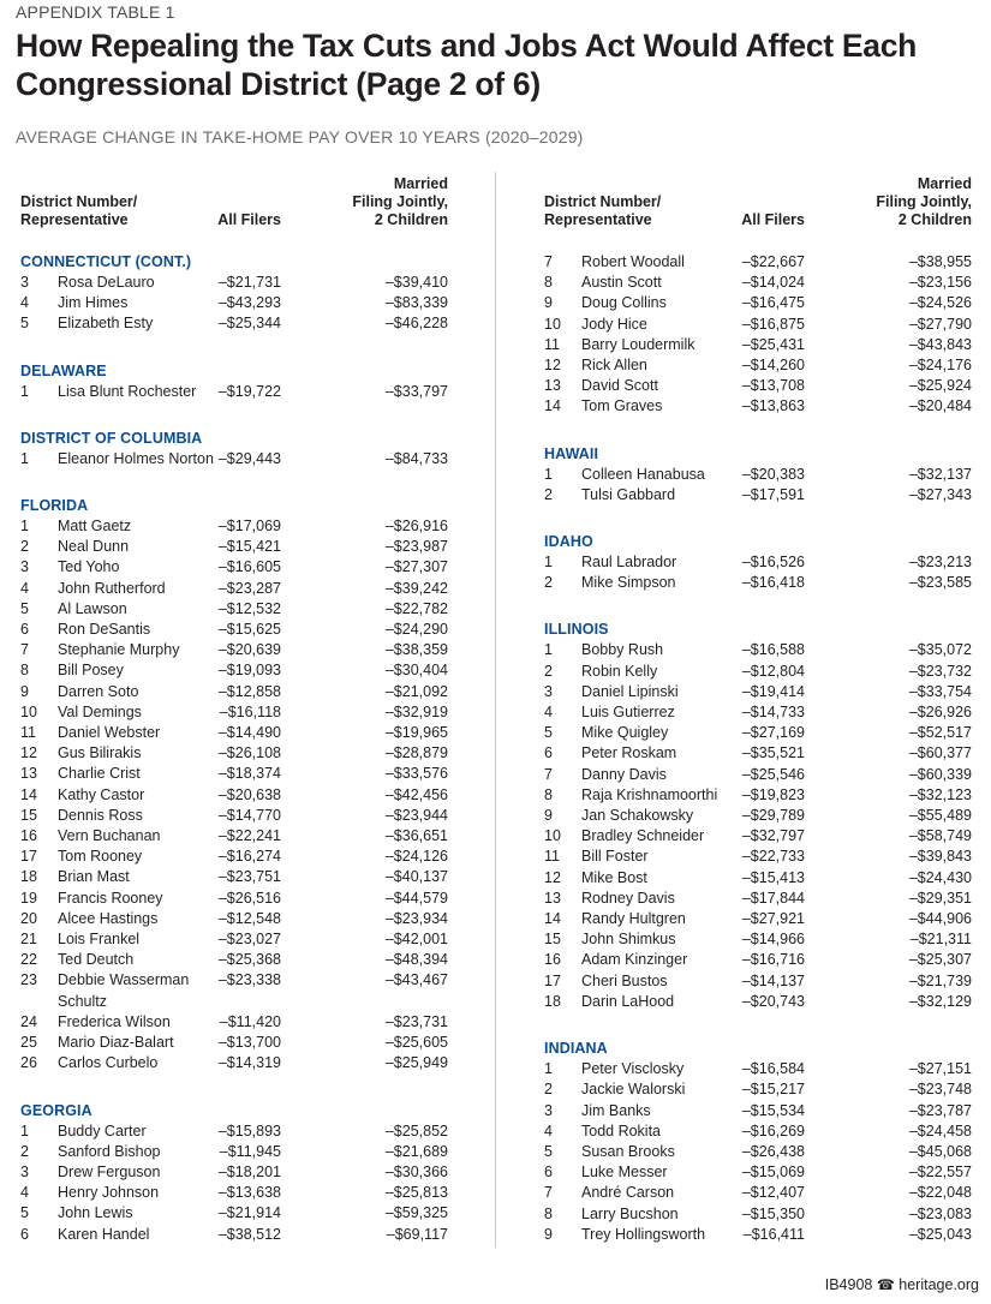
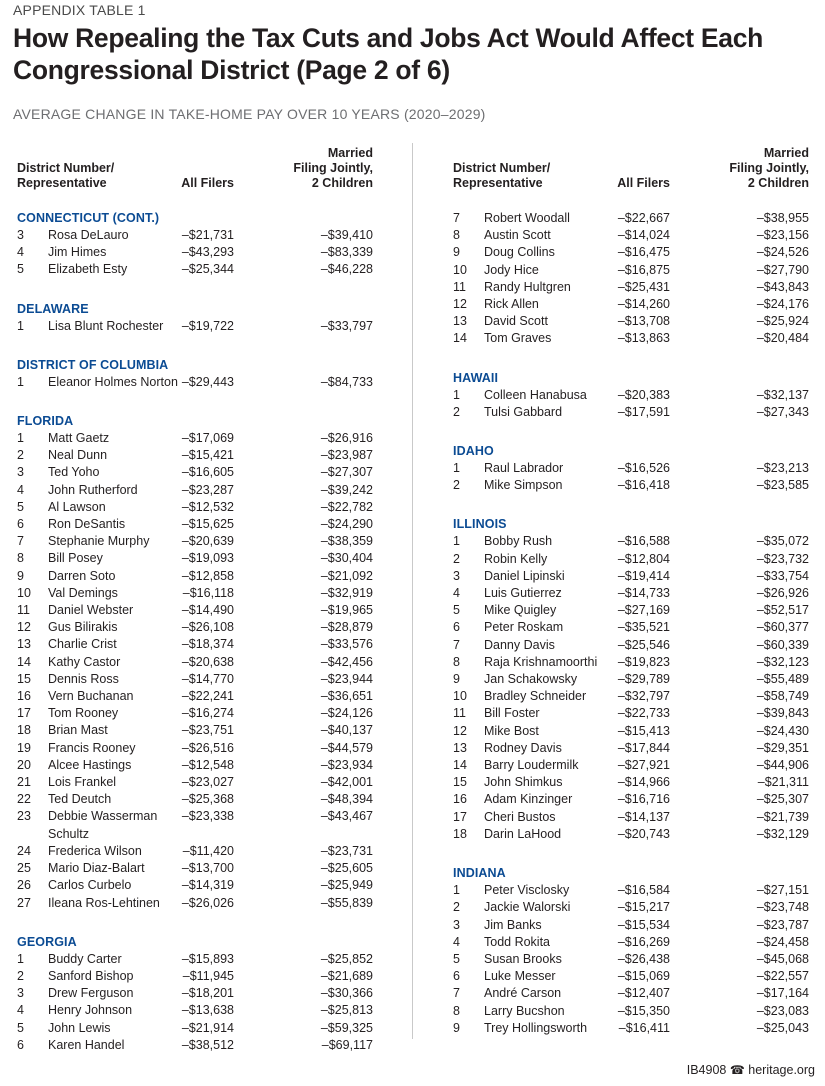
  APPENDIX TABLE 1
  How Repealing the Tax Cuts and Jobs Act Would Affect Each Congressional District (Page 2 of 6)
  AVERAGE CHANGE IN TAKE-HOME PAY OVER 10 YEARS (2020–2029)
  District Number/
  Representative
  All Filers
  Married
  Filing Jointly,
  2 Children
  CONNECTICUT (CONT.)
  3
  Rosa DeLauro
  –$21,731
  –$39,410
  4
  Jim Himes
  –$43,293
  –$83,339
  5
  Elizabeth Esty
  –$25,344
  –$46,228
  DELAWARE
  1
  Lisa Blunt Rochester
  –$19,722
  –$33,797
  DISTRICT OF COLUMBIA
  1
  Eleanor Holmes Norton
  –$29,443
  –$84,733
  FLORIDA
  1
  Matt Gaetz
  –$17,069
  –$26,916
  2
  Neal Dunn
  –$15,421
  –$23,987
  3
  Ted Yoho
  –$16,605
  –$27,307
  4
  John Rutherford
  –$23,287
  –$39,242
  5
  Al Lawson
  –$12,532
  –$22,782
  6
  Ron DeSantis
  –$15,625
  –$24,290
  7
  Stephanie Murphy
  –$20,639
  –$38,359
  8
  Bill Posey
  –$19,093
  –$30,404
  9
  Darren Soto
  –$12,858
  –$21,092
  10
  Val Demings
  –$16,118
  –$32,919
  11
  Daniel Webster
  –$14,490
  –$19,965
  12
  Gus Bilirakis
  –$26,108
  –$28,879
  13
  Charlie Crist
  –$18,374
  –$33,576
  14
  Kathy Castor
  –$20,638
  –$42,456
  15
  Dennis Ross
  –$14,770
  –$23,944
  16
  Vern Buchanan
  –$22,241
  –$36,651
  17
  Tom Rooney
  –$16,274
  –$24,126
  18
  Brian Mast
  –$23,751
  –$40,137
  19
  Francis Rooney
  –$26,516
  –$44,579
  20
  Alcee Hastings
  –$12,548
  –$23,934
  21
  Lois Frankel
  –$23,027
  –$42,001
  22
  Ted Deutch
  –$25,368
  –$48,394
  23
  Debbie Wasserman Schultz
  –$23,338
  –$43,467
  24
  Frederica Wilson
  –$11,420
  –$23,731
  25
  Mario Diaz-Balart
  –$13,700
  –$25,605
  26
  Carlos Curbelo
  –$14,319
  –$25,949
+ 27
+ Ileana Ros-Lehtinen
+ –$26,026
+ –$55,839
  GEORGIA
  1
  Buddy Carter
  –$15,893
  –$25,852
  2
  Sanford Bishop
  –$11,945
  –$21,689
  3
  Drew Ferguson
  –$18,201
  –$30,366
  4
  Henry Johnson
  –$13,638
  –$25,813
  5
  John Lewis
  –$21,914
  –$59,325
  6
  Karen Handel
  –$38,512
  –$69,117
  District Number/
  Representative
  All Filers
  Married
  Filing Jointly,
  2 Children
  7
  Robert Woodall
  –$22,667
  –$38,955
  8
  Austin Scott
  –$14,024
  –$23,156
  9
  Doug Collins
  –$16,475
  –$24,526
  10
  Jody Hice
  –$16,875
  –$27,790
  11
- Barry Loudermilk
+ Randy Hultgren
  –$25,431
  –$43,843
  12
  Rick Allen
  –$14,260
  –$24,176
  13
  David Scott
  –$13,708
  –$25,924
  14
  Tom Graves
  –$13,863
  –$20,484
  HAWAII
  1
  Colleen Hanabusa
  –$20,383
  –$32,137
  2
  Tulsi Gabbard
  –$17,591
  –$27,343
  IDAHO
  1
  Raul Labrador
  –$16,526
  –$23,213
  2
  Mike Simpson
  –$16,418
  –$23,585
  ILLINOIS
  1
  Bobby Rush
  –$16,588
  –$35,072
  2
  Robin Kelly
  –$12,804
  –$23,732
  3
  Daniel Lipinski
  –$19,414
  –$33,754
  4
  Luis Gutierrez
  –$14,733
  –$26,926
  5
  Mike Quigley
  –$27,169
  –$52,517
  6
  Peter Roskam
  –$35,521
  –$60,377
  7
  Danny Davis
  –$25,546
  –$60,339
  8
  Raja Krishnamoorthi
  –$19,823
  –$32,123
  9
  Jan Schakowsky
  –$29,789
  –$55,489
  10
  Bradley Schneider
  –$32,797
  –$58,749
  11
  Bill Foster
  –$22,733
  –$39,843
  12
  Mike Bost
  –$15,413
  –$24,430
  13
  Rodney Davis
  –$17,844
  –$29,351
  14
- Randy Hultgren
+ Barry Loudermilk
  –$27,921
  –$44,906
  15
  John Shimkus
  –$14,966
  –$21,311
  16
  Adam Kinzinger
  –$16,716
  –$25,307
  17
  Cheri Bustos
  –$14,137
  –$21,739
  18
  Darin LaHood
  –$20,743
  –$32,129
  INDIANA
  1
  Peter Visclosky
  –$16,584
  –$27,151
  2
  Jackie Walorski
  –$15,217
  –$23,748
  3
  Jim Banks
  –$15,534
  –$23,787
  4
  Todd Rokita
  –$16,269
  –$24,458
  5
  Susan Brooks
  –$26,438
  –$45,068
  6
  Luke Messer
  –$15,069
  –$22,557
  7
  André Carson
  –$12,407
- –$22,048
+ –$17,164
  8
  Larry Bucshon
  –$15,350
  –$23,083
  9
  Trey Hollingsworth
  –$16,411
  –$25,043
  IB4908 ☎ heritage.org
